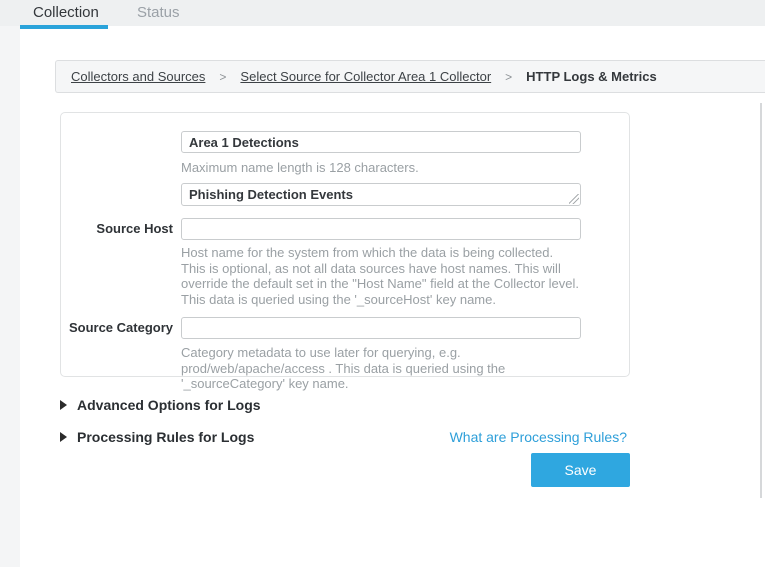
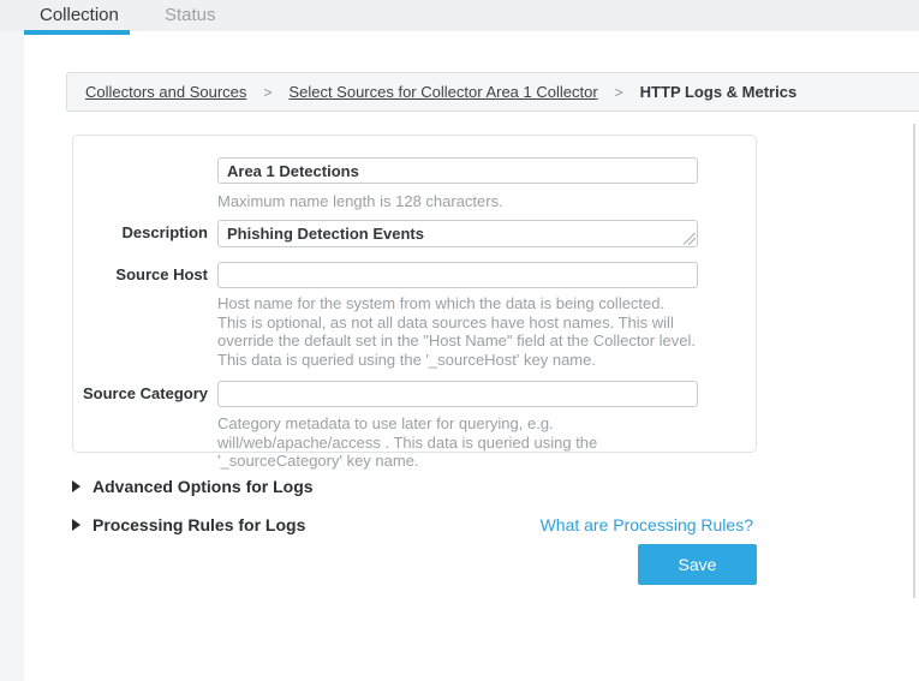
  Collection
  Status
  Collectors and Sources
  >
- Select Source for Collector Area 1 Collector
+ Select Sources for Collector Area 1 Collector
  >
  HTTP Logs & Metrics
  Area 1 Detections
  Maximum name length is 128 characters.
+ Description
  Phishing Detection Events
  Source Host
  Host name for the system from which the data is being collected. This is optional, as not all data sources have host names. This will override the default set in the "Host Name" field at the Collector level. This data is queried using the '_sourceHost' key name.
  Source Category
- Category metadata to use later for querying, e.g. prod/web/apache/access . This data is queried using the '_sourceCategory' key name.
+ Category metadata to use later for querying, e.g. will/web/apache/access . This data is queried using the '_sourceCategory' key name.
  Advanced Options for Logs
  Processing Rules for Logs
  What are Processing Rules?
  Save
